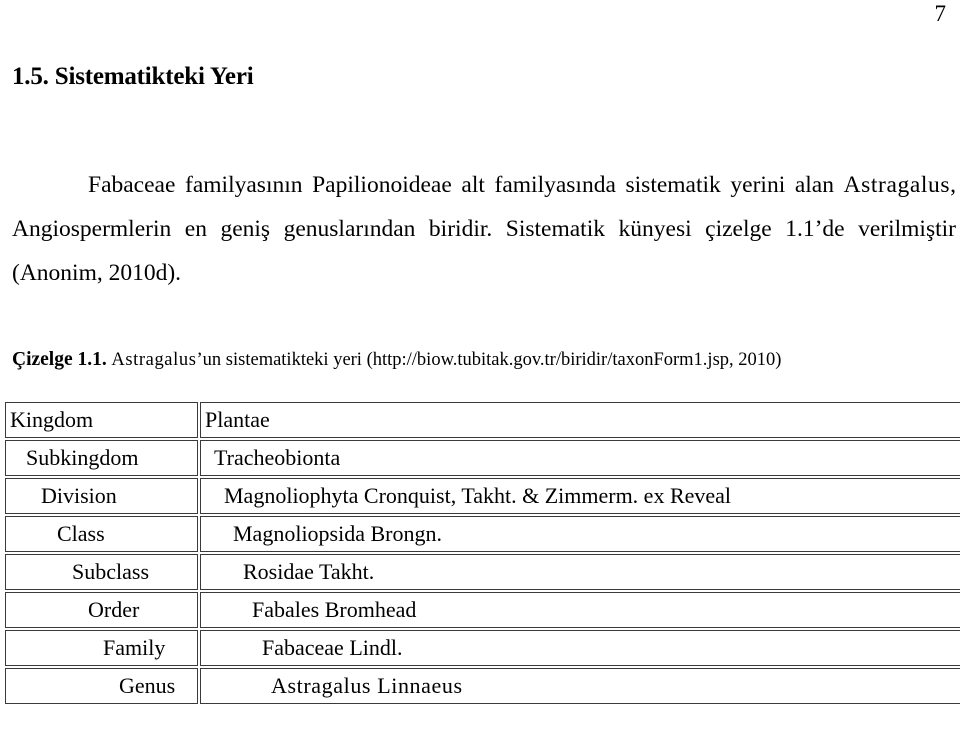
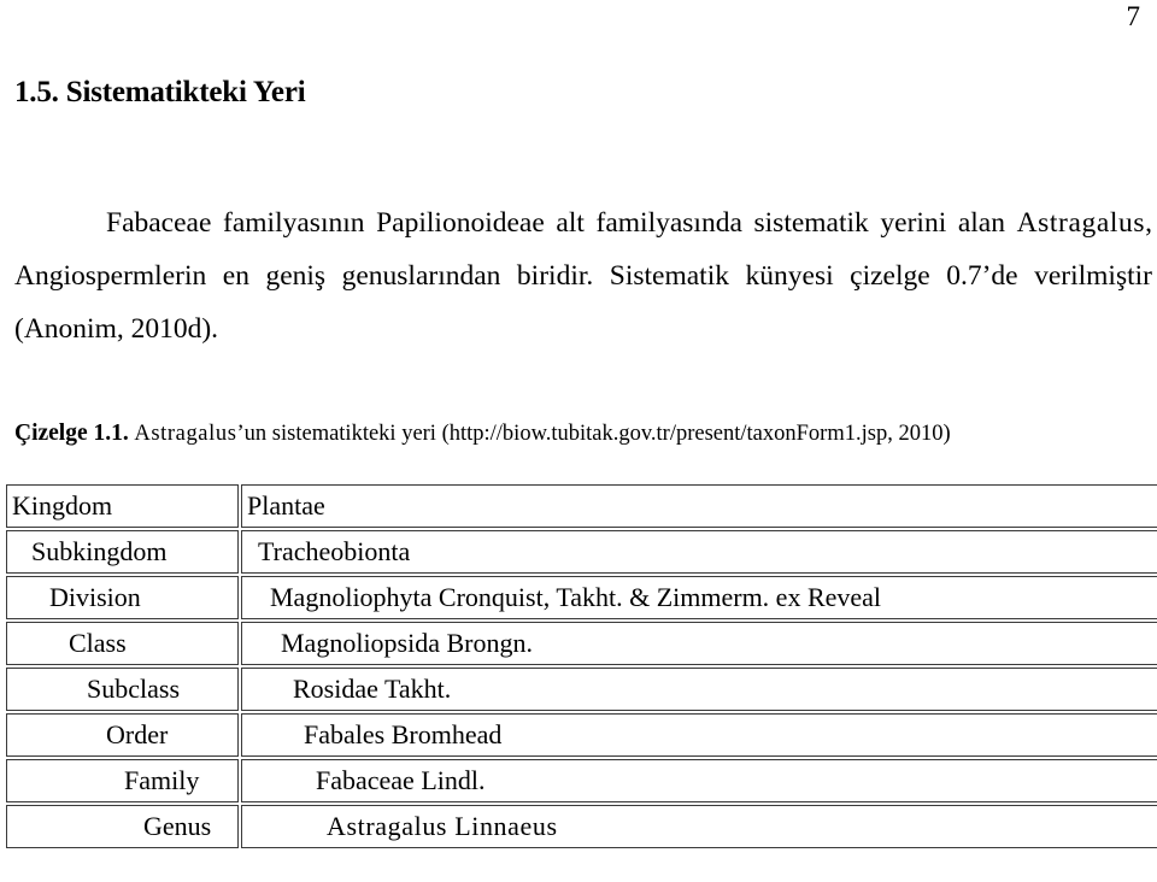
  7
  1.5. Sistematikteki Yeri
- Fabaceae familyasının Papilionoideae alt familyasında sistematik yerini alan Astragalus, Angiospermlerin en geniş genuslarından biridir. Sistematik künyesi çizelge 1.1’de verilmiştir (Anonim, 2010d).
+ Fabaceae familyasının Papilionoideae alt familyasında sistematik yerini alan Astragalus, Angiospermlerin en geniş genuslarından biridir. Sistematik künyesi çizelge 0.7’de verilmiştir (Anonim, 2010d).
- Çizelge 1.1. Astragalus’un sistematikteki yeri (http://biow.tubitak.gov.tr/biridir/taxonForm1.jsp, 2010)
+ Çizelge 1.1. Astragalus’un sistematikteki yeri (http://biow.tubitak.gov.tr/present/taxonForm1.jsp, 2010)
  Kingdom	Plantae
  Subkingdom	Tracheobionta
  Division	Magnoliophyta Cronquist, Takht. & Zimmerm. ex Reveal
  Class	Magnoliopsida Brongn.
  Subclass	Rosidae Takht.
  Order	Fabales Bromhead
  Family	Fabaceae Lindl.
  Genus	Astragalus Linnaeus
